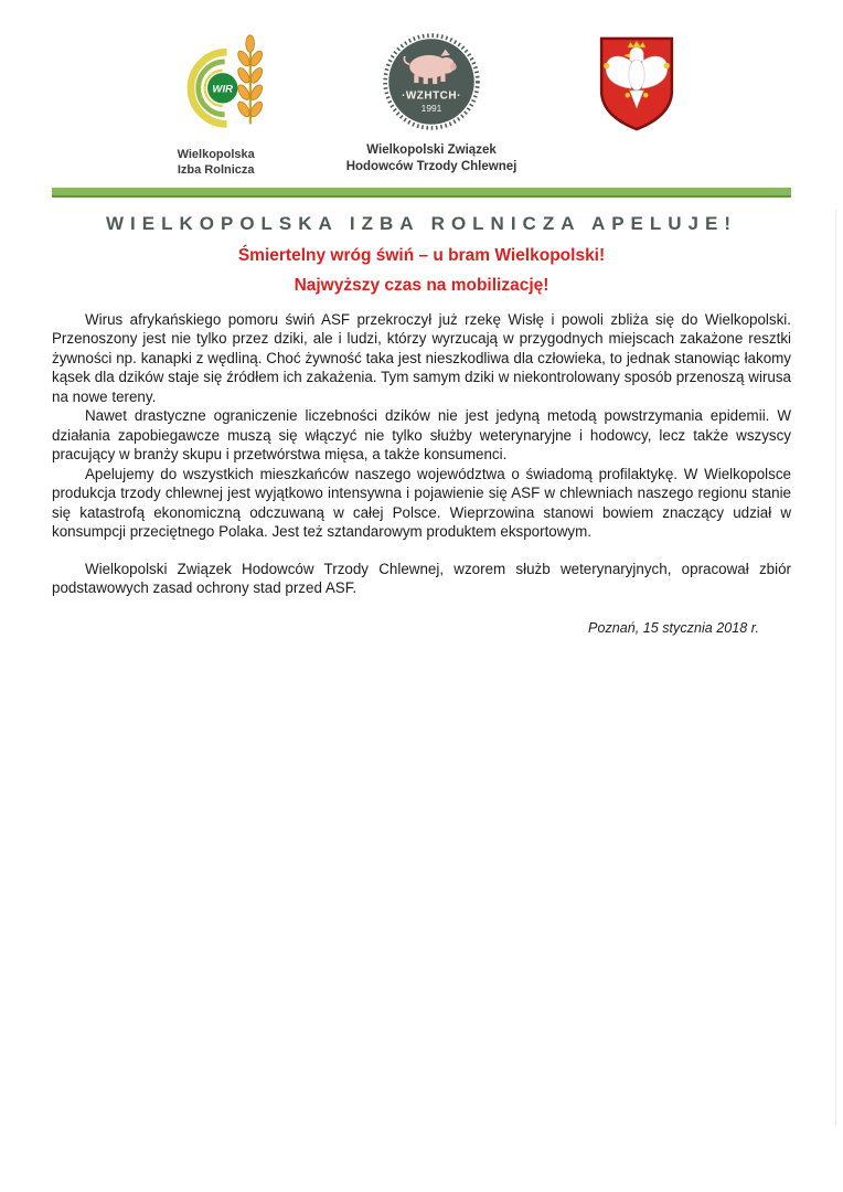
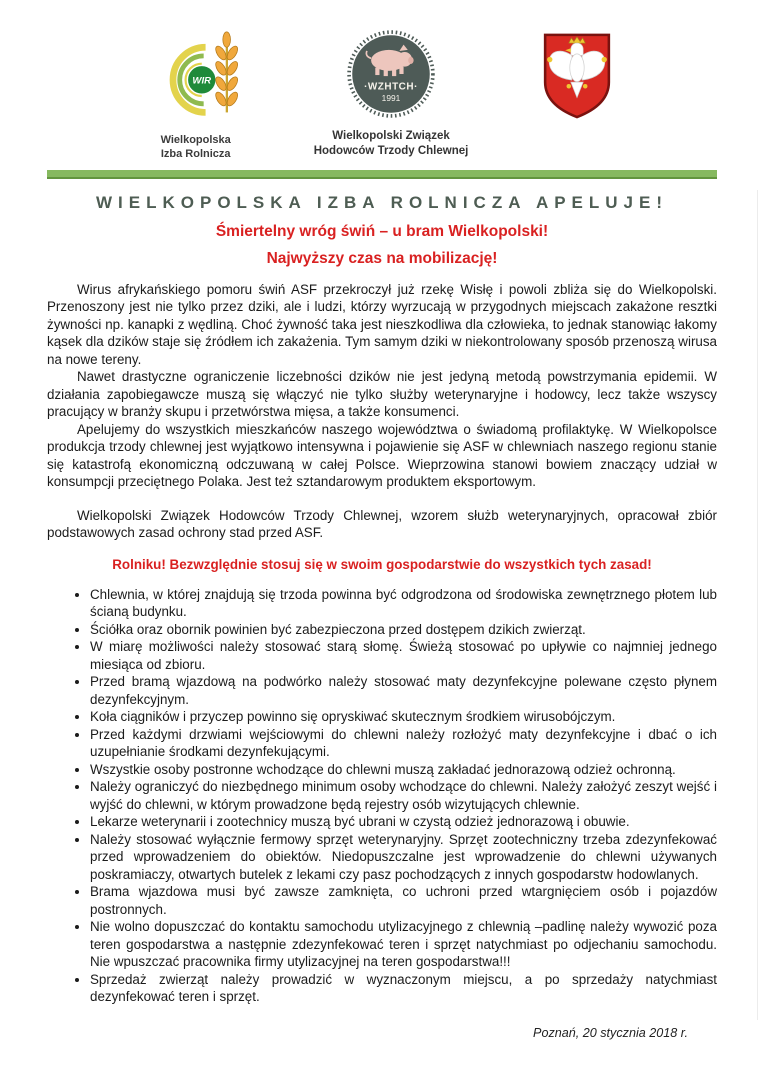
  WIR
  Wielkopolska
  Izba Rolnicza
  ·WZHTCH·
  1991
  Wielkopolski Związek
  Hodowców Trzody Chlewnej
  WIELKOPOLSKA IZBA ROLNICZA APELUJE!
  Śmiertelny wróg świń – u bram Wielkopolski!
  Najwyższy czas na mobilizację!
  Wirus afrykańskiego pomoru świń ASF przekroczył już rzekę Wisłę i powoli zbliża się do Wielkopolski. Przenoszony jest nie tylko przez dziki, ale i ludzi, którzy wyrzucają w przygodnych miejscach zakażone resztki żywności np. kanapki z wędliną. Choć żywność taka jest nieszkodliwa dla człowieka, to jednak stanowiąc łakomy kąsek dla dzików staje się źródłem ich zakażenia. Tym samym dziki w niekontrolowany sposób przenoszą wirusa na nowe tereny.
  Nawet drastyczne ograniczenie liczebności dzików nie jest jedyną metodą powstrzymania epidemii. W działania zapobiegawcze muszą się włączyć nie tylko służby weterynaryjne i hodowcy, lecz także wszyscy pracujący w branży skupu i przetwórstwa mięsa, a także konsumenci.
  Apelujemy do wszystkich mieszkańców naszego województwa o świadomą profilaktykę. W Wielkopolsce produkcja trzody chlewnej jest wyjątkowo intensywna i pojawienie się ASF w chlewniach naszego regionu stanie się katastrofą ekonomiczną odczuwaną w całej Polsce. Wieprzowina stanowi bowiem znaczący udział w konsumpcji przeciętnego Polaka. Jest też sztandarowym produktem eksportowym.
  Wielkopolski Związek Hodowców Trzody Chlewnej, wzorem służb weterynaryjnych, opracował zbiór podstawowych zasad ochrony stad przed ASF.
+ Rolniku! Bezwzględnie stosuj się w swoim gospodarstwie do wszystkich tych zasad!
+ Chlewnia, w której znajdują się trzoda powinna być odgrodzona od środowiska zewnętrznego płotem lub ścianą budynku.
+ Ściółka oraz obornik powinien być zabezpieczona przed dostępem dzikich zwierząt.
+ W miarę możliwości należy stosować starą słomę. Świeżą stosować po upływie co najmniej jednego miesiąca od zbioru.
+ Przed bramą wjazdową na podwórko należy stosować maty dezynfekcyjne polewane często płynem dezynfekcyjnym.
+ Koła ciągników i przyczep powinno się opryskiwać skutecznym środkiem wirusobójczym.
+ Przed każdymi drzwiami wejściowymi do chlewni należy rozłożyć maty dezynfekcyjne i dbać o ich uzupełnianie środkami dezynfekującymi.
+ Wszystkie osoby postronne wchodzące do chlewni muszą zakładać jednorazową odzież ochronną.
+ Należy ograniczyć do niezbędnego minimum osoby wchodzące do chlewni. Należy założyć zeszyt wejść i wyjść do chlewni, w którym prowadzone będą rejestry osób wizytujących chlewnie.
+ Lekarze weterynarii i zootechnicy muszą być ubrani w czystą odzież jednorazową i obuwie.
+ Należy stosować wyłącznie fermowy sprzęt weterynaryjny. Sprzęt zootechniczny trzeba zdezynfekować przed wprowadzeniem do obiektów. Niedopuszczalne jest wprowadzenie do chlewni używanych poskramiaczy, otwartych butelek z lekami czy pasz pochodzących z innych gospodarstw hodowlanych.
+ Brama wjazdowa musi być zawsze zamknięta, co uchroni przed wtargnięciem osób i pojazdów postronnych.
+ Nie wolno dopuszczać do kontaktu samochodu utylizacyjnego z chlewnią –padlinę należy wywozić poza teren gospodarstwa a następnie zdezynfekować teren i sprzęt natychmiast po odjechaniu samochodu. Nie wpuszczać pracownika firmy utylizacyjnej na teren gospodarstwa!!!
+ Sprzedaż zwierząt należy prowadzić w wyznaczonym miejscu, a po sprzedaży natychmiast dezynfekować teren i sprzęt.
- Poznań, 15 stycznia 2018 r.
+ Poznań, 20 stycznia 2018 r.
